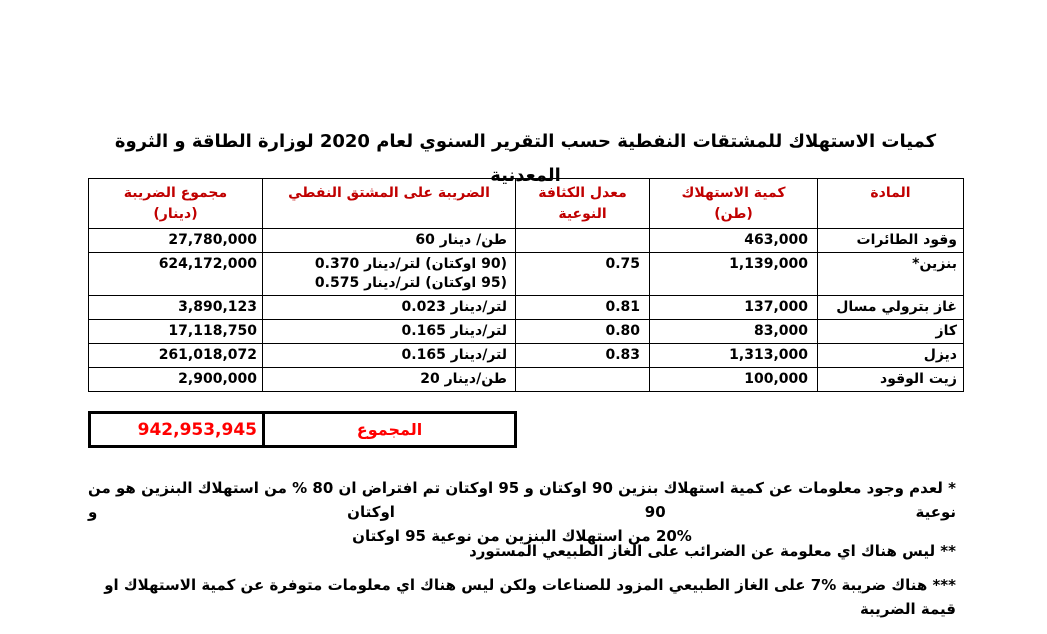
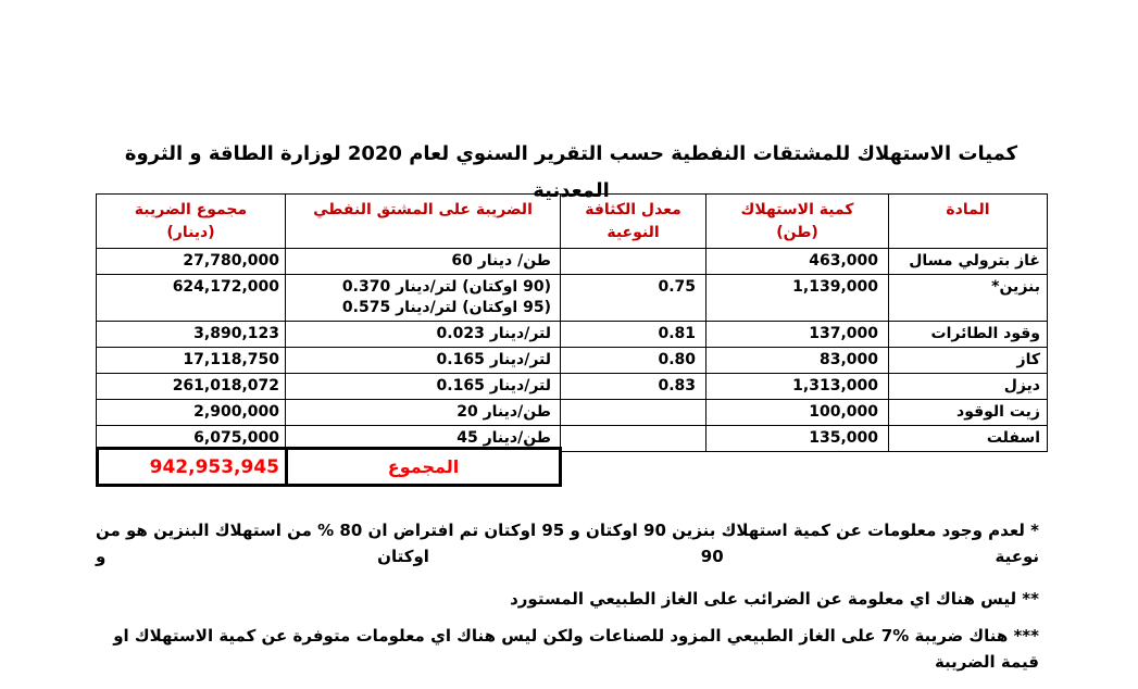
  كميات الاستهلاك للمشتقات النفطية حسب التقرير السنوي لعام 2020 لوزارة الطاقة و الثروة المعدنية
  المادة	كمية الاستهلاك (طن)	معدل الكثافة النوعية	الضريبة على المشتق النفطي	مجموع الضريبة (دينار)
- وقود الطائرات	463,000		60 دينار /طن	27,780,000
+ غاز بترولي مسال	463,000		60 دينار /طن	27,780,000
  بنزين*	1,139,000	0.75	0.370 دينار/لتر (90 اوكتان) 0.575 دينار/لتر (95 اوكتان)	624,172,000
- غاز بترولي مسال	137,000	0.81	0.023 دينار/لتر	3,890,123
+ وقود الطائرات	137,000	0.81	0.023 دينار/لتر	3,890,123
  كاز	83,000	0.80	0.165 دينار/لتر	17,118,750
  ديزل	1,313,000	0.83	0.165 دينار/لتر	261,018,072
  زيت الوقود	100,000		20 دينار/طن	2,900,000
+ اسفلت	135,000		45 دينار/طن	6,075,000
  المجموع
  942,953,945
  * لعدم وجود معلومات عن كمية استهلاك بنزين 90 اوكتان و 95 اوكتان تم افتراض ان 80 % من استهلاك البنزين هو من نوعية 90 اوكتان و
- 20% من استهلاك البنزين من نوعية 95 اوكتان
  ** ليس هناك اي معلومة عن الضرائب على الغاز الطبيعي المستورد
  *** هناك ضريبة %7 على الغاز الطبيعي المزود للصناعات ولكن ليس هناك اي معلومات متوفرة عن كمية الاستهلاك او قيمة الضريبة
